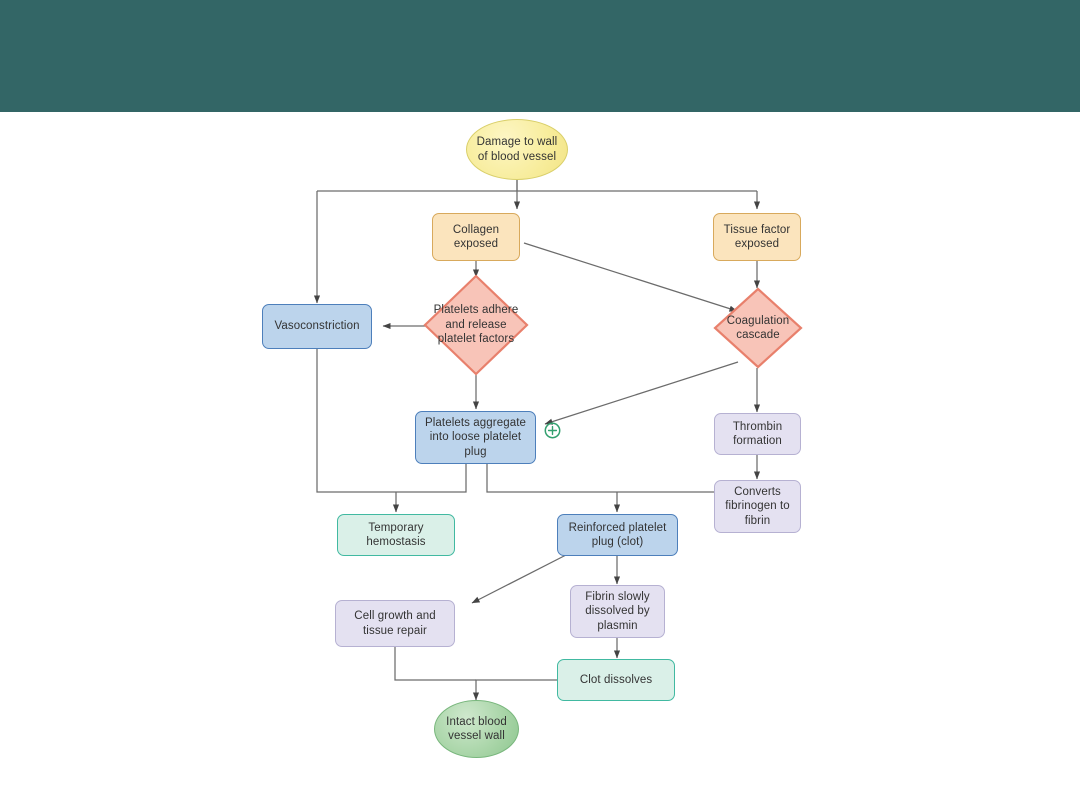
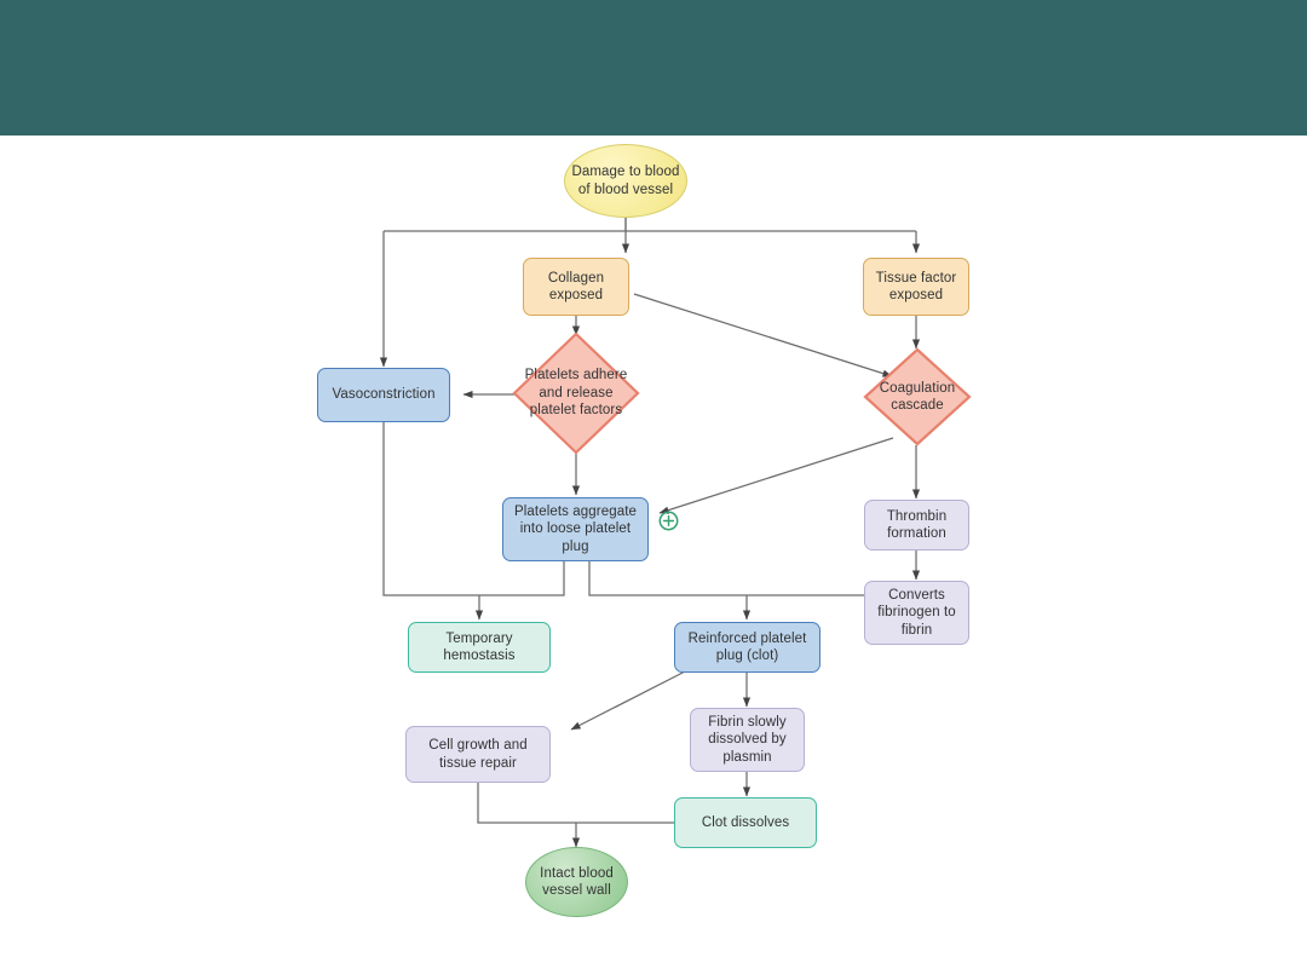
- Damage to wall of blood vessel
+ Damage to blood of blood vessel
  Collagen exposed
  Tissue factor exposed
  Vasoconstriction
  Platelets adhere and release platelet factors
  Coagulation cascade
  Platelets aggregate into loose platelet plug
  Thrombin formation
  Converts fibrinogen to fibrin
  Temporary hemostasis
  Reinforced platelet plug (clot)
  Cell growth and tissue repair
  Fibrin slowly dissolved by plasmin
  Clot dissolves
  Intact blood vessel wall
